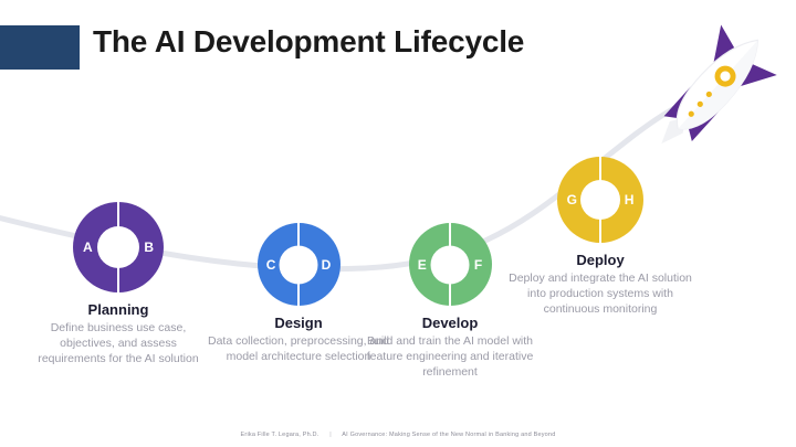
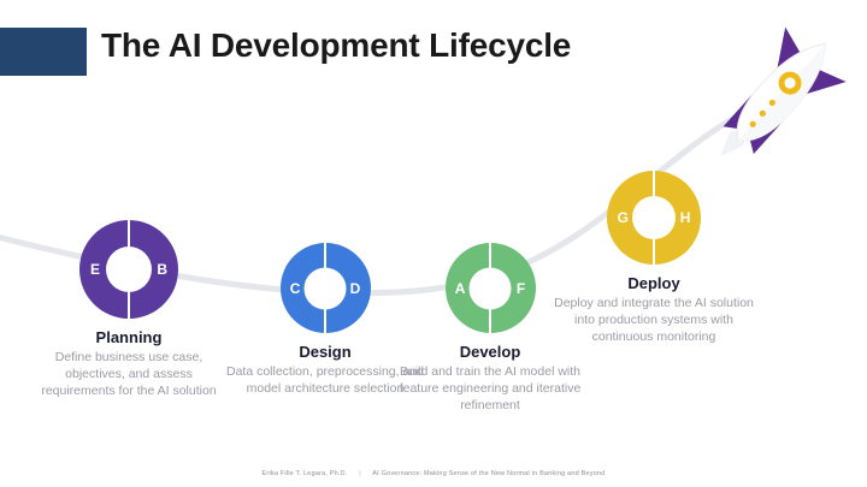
  The AI Development Lifecycle
- A
+ E
  B
  Planning
  Define business use case, objectives, and assess requirements for the AI solution
  C
  D
  Design
  Data collection, preprocessing, and model architecture selection
- E
+ A
  F
  Develop
  Build and train the AI model with feature engineering and iterative refinement
  G
  H
  Deploy
  Deploy and integrate the AI solution into production systems with continuous monitoring
